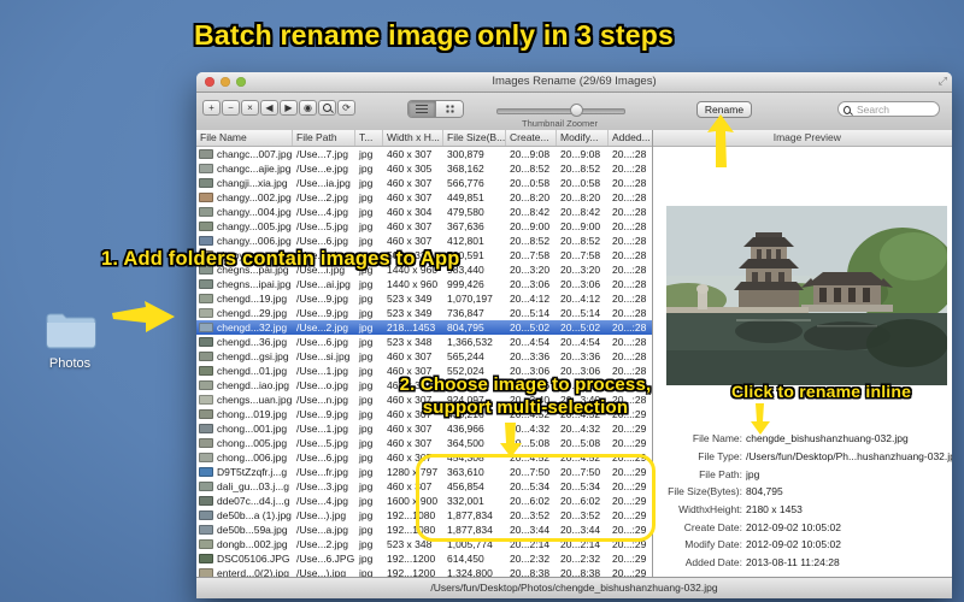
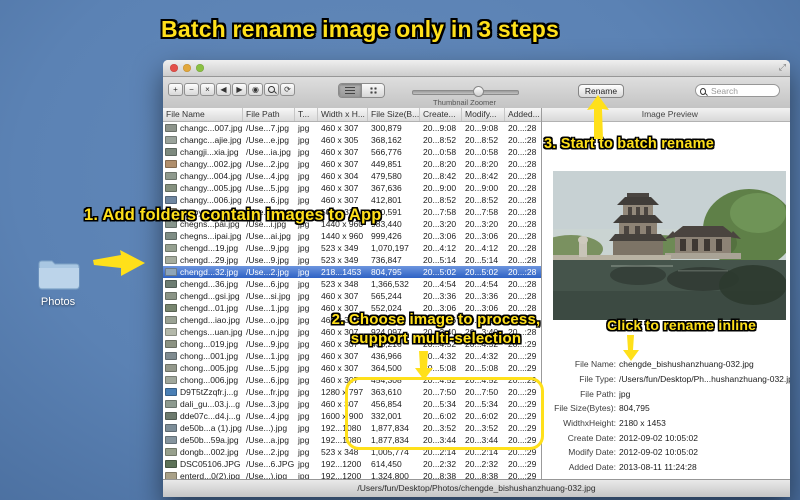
  Photos
- Images Rename (29/69 Images)
  ⤢
  +
  −
  ×
  ◀
  ▶
  ◉
  ⟳
  Thumbnail Zoomer
  Rename
  Search
  File Name
  File Path
  T...
  Width x H...
  File Size(B...
  Create...
  Modify...
  Added...
  changc...007.jpg
  /Use...7.jpg
  jpg
  460 x 307
  300,879
  20...9:08
  20...9:08
  20...:28
  changc...ajie.jpg
  /Use...e.jpg
  jpg
  460 x 305
  368,162
  20...8:52
  20...8:52
  20...:28
  changji...xia.jpg
  /Use...ia.jpg
  jpg
  460 x 307
  566,776
  20...0:58
  20...0:58
  20...:28
  changy...002.jpg
  /Use...2.jpg
  jpg
  460 x 307
  449,851
  20...8:20
  20...8:20
  20...:28
  changy...004.jpg
  /Use...4.jpg
  jpg
  460 x 304
  479,580
  20...8:42
  20...8:42
  20...:28
  changy...005.jpg
  /Use...5.jpg
  jpg
  460 x 307
  367,636
  20...9:00
  20...9:00
  20...:28
  changy...006.jpg
  /Use...6.jpg
  jpg
  460 x 307
  412,801
  20...8:52
  20...8:52
  20...:28
  chaoya...uan.jpg
  /Use...n.jpg
  jpg
  504 x 325
  730,591
  20...7:58
  20...7:58
  20...:28
  chegns...pai.jpg
  /Use...i.jpg
  jpg
  1440 x 960
  983,440
  20...3:20
  20...3:20
  20...:28
  chegns...ipai.jpg
  /Use...ai.jpg
  jpg
  1440 x 960
  999,426
  20...3:06
  20...3:06
  20...:28
  chengd...19.jpg
  /Use...9.jpg
  jpg
  523 x 349
  1,070,197
  20...4:12
  20...4:12
  20...:28
  chengd...29.jpg
  /Use...9.jpg
  jpg
  523 x 349
  736,847
  20...5:14
  20...5:14
  20...:28
  chengd...32.jpg
  /Use...2.jpg
  jpg
  218...1453
  804,795
  20...5:02
  20...5:02
  20...:28
  chengd...36.jpg
  /Use...6.jpg
  jpg
  523 x 348
  1,366,532
  20...4:54
  20...4:54
  20...:28
  chengd...gsi.jpg
  /Use...si.jpg
  jpg
  460 x 307
  565,244
  20...3:36
  20...3:36
  20...:28
  chengd...01.jpg
  /Use...1.jpg
  jpg
  460 x 307
  552,024
  20...3:06
  20...3:06
  20...:28
  chengd...iao.jpg
  /Use...o.jpg
  jpg
  460 x 307
  565,370
  20...3:26
  20...3:26
  20...:28
  chengs...uan.jpg
  /Use...n.jpg
  jpg
  460 x 307
  924,097
  20...3:40
  20...3:40
  20...:28
  chong...019.jpg
  /Use...9.jpg
  jpg
  460 x 307
  438,216
  20...4:52
  20...4:52
  20...:29
  chong...001.jpg
  /Use...1.jpg
  jpg
  460 x 307
  436,966
  0...4:32
  20...4:32
  20...:29
  chong...005.jpg
  /Use...5.jpg
  jpg
  460 x 307
  364,500
  ...5:08
  20...5:08
  20...:29
  chong...006.jpg
  /Use...6.jpg
  jpg
  460 x 307
  454,308
  20...4:52
  20...4:52
  20...:29
  D9T5tZzqfr.j...g
  /Use...fr.jpg
  jpg
  1280 x 797
  363,610
  20...7:50
  20...7:50
  20...:29
  dali_gu...03.j...g
  /Use...3.jpg
  jpg
  460 x 307
  456,854
  20...5:34
  20...5:34
  20...:29
  dde07c...d4.j...g
  /Use...4.jpg
  jpg
  1600 x 900
  332,001
  20...6:02
  20...6:02
  20...:29
  de50b...a (1).jpg
  /Use...).jpg
  jpg
  192...1080
  1,877,834
  20...3:52
  20...3:52
  20...:29
  de50b...59a.jpg
  /Use...a.jpg
  jpg
  192...1080
  1,877,834
  20...3:44
  20...3:44
  20...:29
  dongb...002.jpg
  /Use...2.jpg
  jpg
  523 x 348
  1,005,774
  20...2:14
  20...2:14
  20...:29
  DSC05106.JPG
  /Use...6.JPG
  jpg
  192...1200
  614,450
  20...2:32
  20...2:32
  20...:29
  enterd...0(2).jpg
  /Use...).jpg
  jpg
  192...1200
  1,324,800
  20...8:38
  20...8:38
  20...:29
  Image Preview
  File Name:
  chengde_bishushanzhuang-032.jpg
  File Type:
  /Users/fun/Desktop/Ph...hushanzhuang-032.j
  File Path:
  jpg
  File Size(Bytes):
  804,795
  WidthxHeight:
  2180 x 1453
  Create Date:
  2012-09-02 10:05:02
  Modify Date:
  2012-09-02 10:05:02
  Added Date:
  2013-08-11 11:24:28
  /Users/fun/Desktop/Photos/chengde_bishushanzhuang-032.jpg
  Batch rename image only in 3 steps
  1. Add folders contain images to App
  2. Choose image to process,
  support multi-selection
+ 3. Start to batch rename
  Click to rename inline
